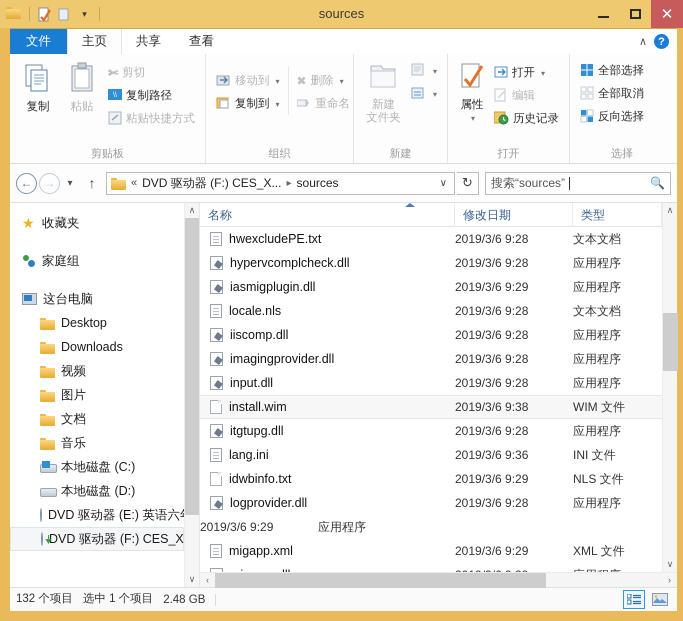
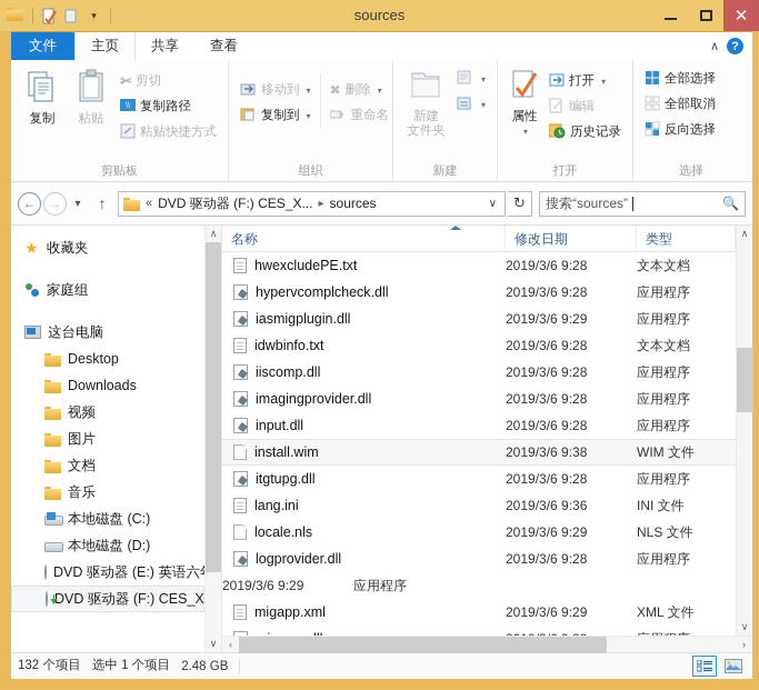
  ▾
  sources
  ✕
  文件
  主页
  共享
  查看
  ∧
  ?
  复制
  粘贴
  ✄
  剪切
  复制路径
  粘贴快捷方式
  剪贴板
  移动到
  ▾
  复制到
  ▾
  ✖
  删除
  ▾
  重命名
  组织
  新建
  文件夹
  ▾
  ▾
  新建
  属性
  ▾
  打开
  ▾
  编辑
  历史记录
  打开
  全部选择
  全部取消
  反向选择
  选择
  ←
  →
  ▾
  ↑
  «
  DVD 驱动器 (F:) CES_X...
  ▸
  sources
  ∨
  ↻
  搜索“sources”
  🔍
  ★
  收藏夹
  家庭组
  这台电脑
  Desktop
  Downloads
  视频
  图片
  文档
  音乐
  本地磁盘 (C:)
  本地磁盘 (D:)
  DVD 驱动器 (E:) 英语六
  DVD 驱动器 (F:) CES_X
  ∧
  ∨
  名称
  修改日期
  类型
  hwexcludePE.txt
  2019/3/6 9:28
  文本文档
  hypervcomplcheck.dll
  2019/3/6 9:28
  应用程序
  iasmigplugin.dll
  2019/3/6 9:29
  应用程序
- locale.nls
+ idwbinfo.txt
  2019/3/6 9:28
  文本文档
  iiscomp.dll
  2019/3/6 9:28
  应用程序
  imagingprovider.dll
  2019/3/6 9:28
  应用程序
  input.dll
  2019/3/6 9:28
  应用程序
  install.wim
  2019/3/6 9:38
  WIM 文件
  itgtupg.dll
  2019/3/6 9:28
  应用程序
  lang.ini
  2019/3/6 9:36
  INI 文件
- idwbinfo.txt
+ locale.nls
  2019/3/6 9:29
  NLS 文件
  logprovider.dll
  2019/3/6 9:28
  应用程序
  2019/3/6 9:29
  应用程序
  migapp.xml
  2019/3/6 9:29
  XML 文件
  ∧
  ∨
  ‹
  ›
  132 个项目
  选中 1 个项目
  2.48 GB
